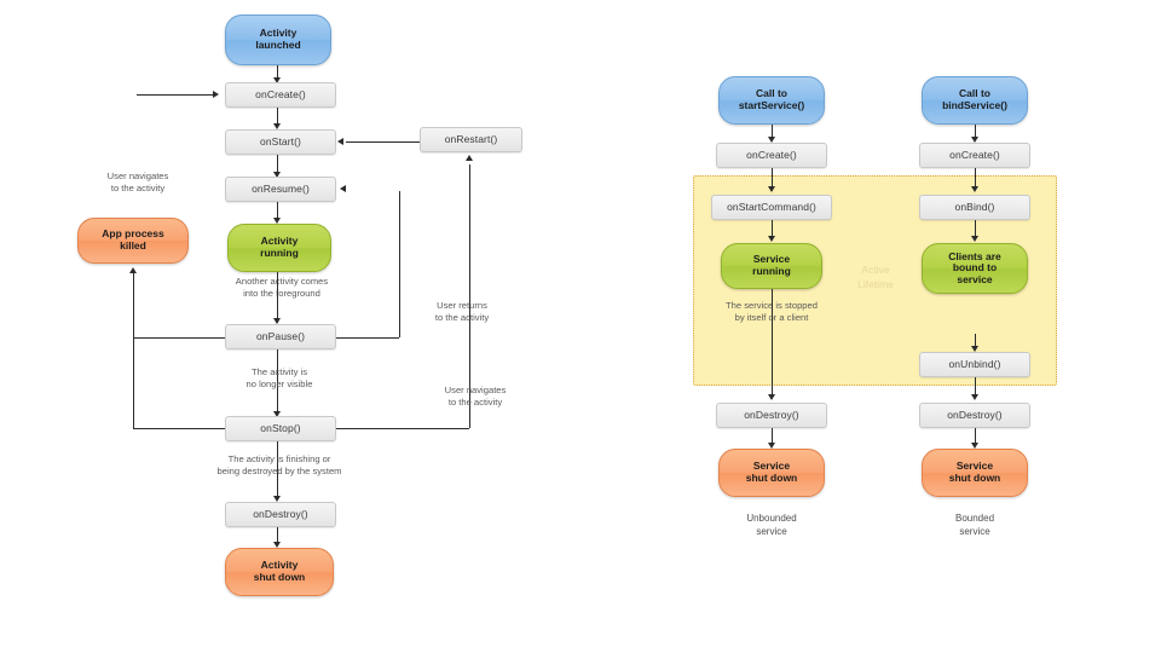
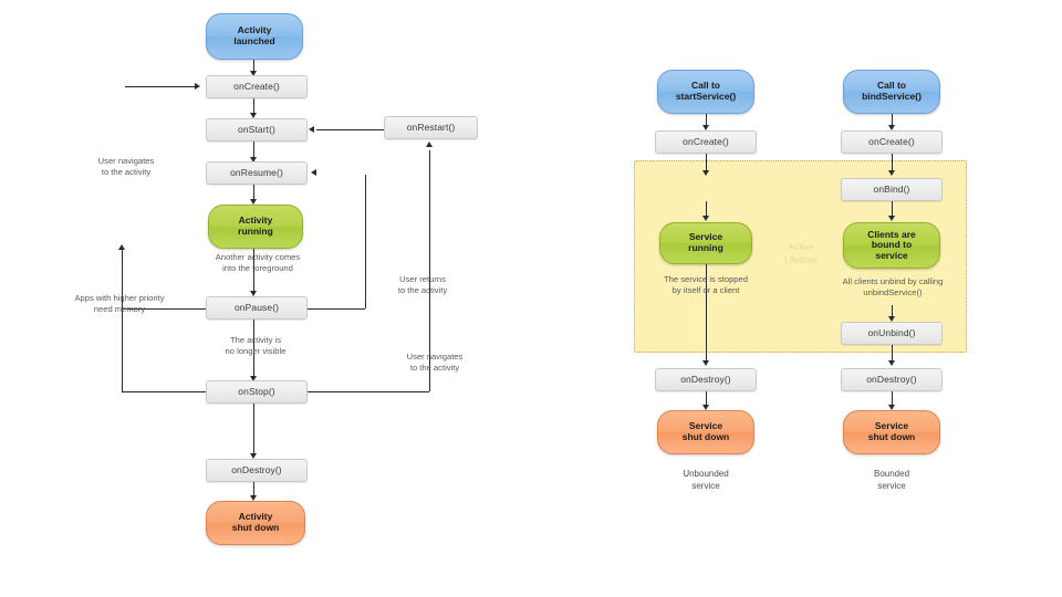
  Activity
  launched
  onCreate()
  onStart()
  onRestart()
  onResume()
  Activity
  running
  User navigates
  to the activity
- App process
- killed
  Another ativity comes
  into theoreground
  onPause()
+ Apps with higher priority
+ need memory
  User reurns
  to the ativity
  The activity is
  no longer visible
  onStop()
  User navigates
  to the activity
- The activity is finishing or
- being destroyed by the system
  onDestroy()
  Activity
  shut down
  Call to
  startService()
  onCreate()
- onStartCommand()
  Service
  running
  The servic is stopped
  by itselfr a client
  onDestroy()
  Service
  shut down
  Unbounded
  service
  Call to
  bindService()
  onCreate()
  onBind()
  Clients are
  bound to
  service
+ All clients unbind by calling
+ unbindService()
  onUnbind()
  onDestroy()
  Service
  shut down
  Bounded
  service
